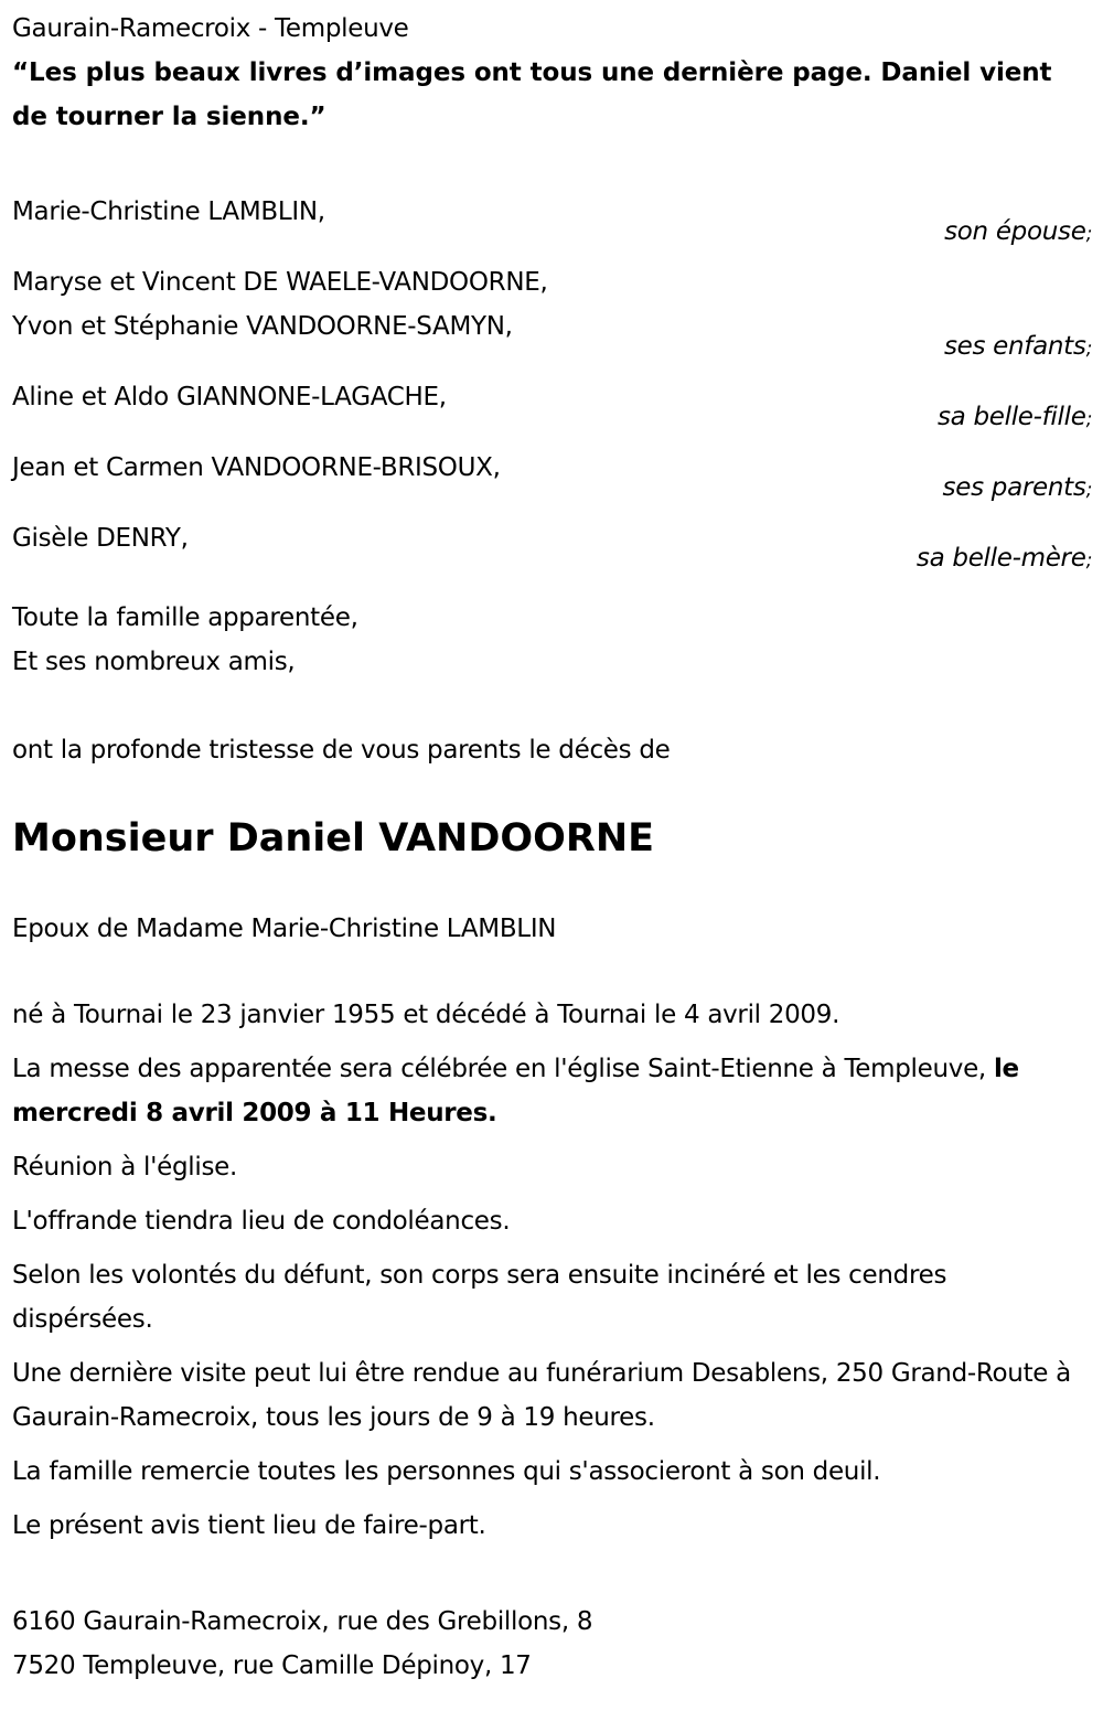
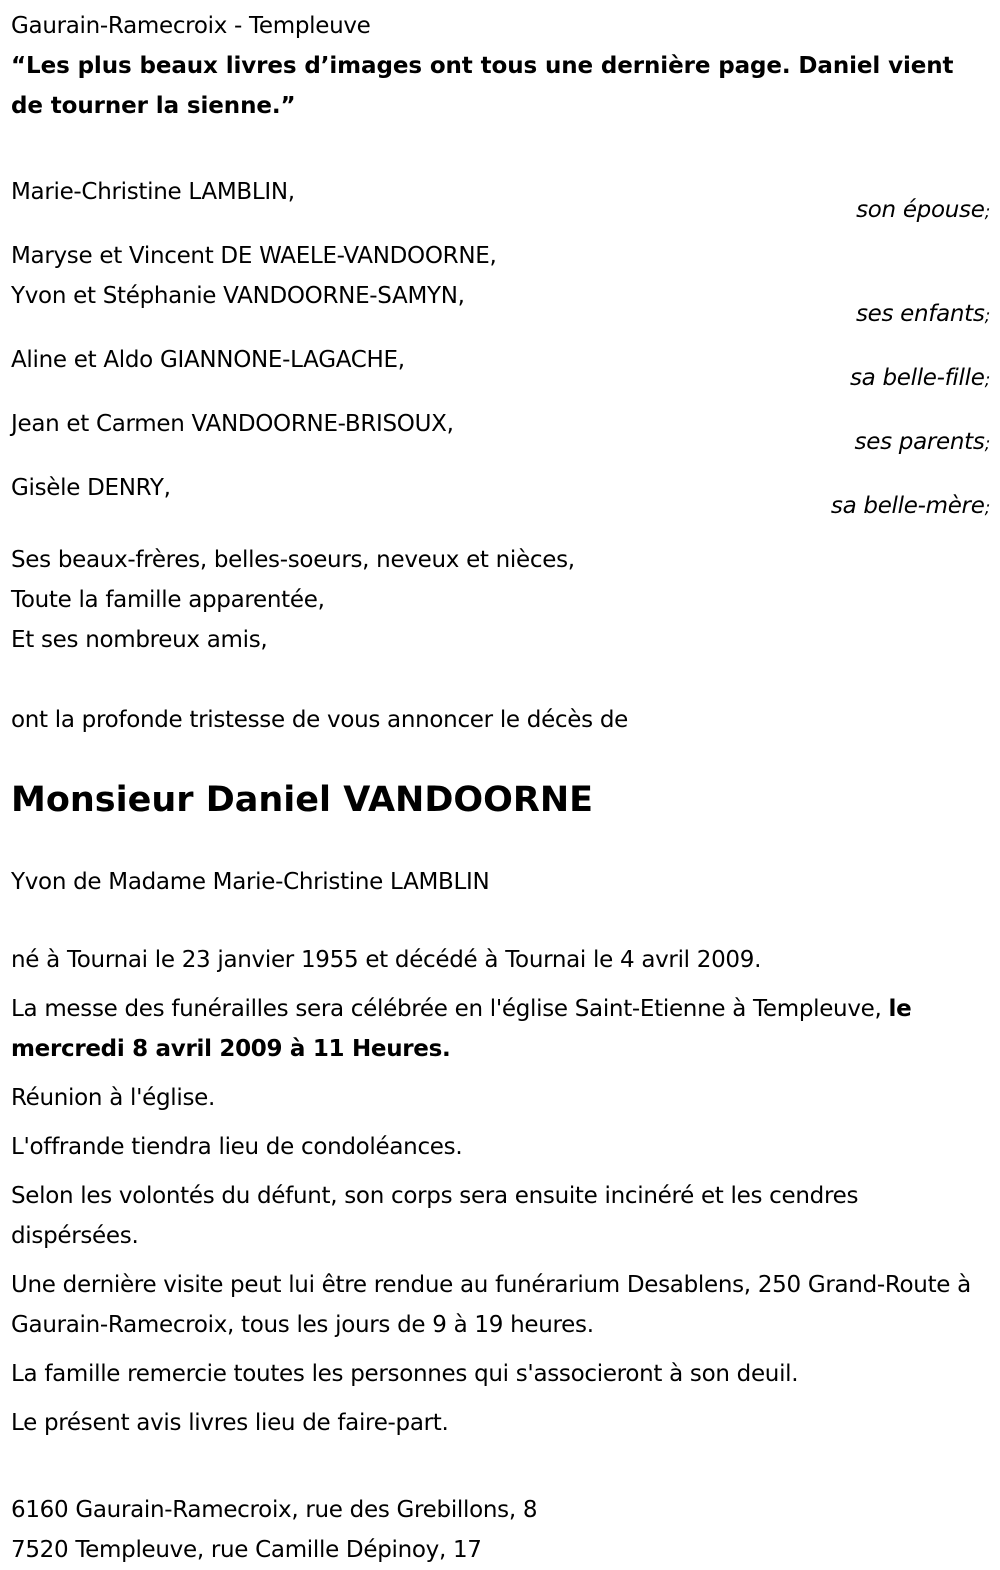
  Gaurain-Ramecroix - Templeuve
  “Les plus beaux livres d’images ont tous une dernière page. Daniel vient de tourner la sienne.”
  Marie-Christine LAMBLIN,
  son épouse;
  Maryse et Vincent DE WAELE-VANDOORNE,
  Yvon et Stéphanie VANDOORNE-SAMYN,
  ses enfants;
  Aline et Aldo GIANNONE-LAGACHE,
  sa belle-fille;
  Jean et Carmen VANDOORNE-BRISOUX,
  ses parents;
  Gisèle DENRY,
  sa belle-mère;
+ Ses beaux-frères, belles-soeurs, neveux et nièces,
  Toute la famille apparentée,
  Et ses nombreux amis,
- ont la profonde tristesse de vous parents le décès de
+ ont la profonde tristesse de vous annoncer le décès de
  Monsieur Daniel VANDOORNE
- Epoux de Madame Marie-Christine LAMBLIN
+ Yvon de Madame Marie-Christine LAMBLIN
  né à Tournai le 23 janvier 1955 et décédé à Tournai le 4 avril 2009.
- La messe des apparentée sera célébrée en l'église Saint-Etienne à Templeuve, le mercredi 8 avril 2009 à 11 Heures.
+ La messe des funérailles sera célébrée en l'église Saint-Etienne à Templeuve, le mercredi 8 avril 2009 à 11 Heures.
  Réunion à l'église.
  L'offrande tiendra lieu de condoléances.
  Selon les volontés du défunt, son corps sera ensuite incinéré et les cendres dispérsées.
  Une dernière visite peut lui être rendue au funérarium Desablens, 250 Grand-Route à Gaurain-Ramecroix, tous les jours de 9 à 19 heures.
  La famille remercie toutes les personnes qui s'associeront à son deuil.
- Le présent avis tient lieu de faire-part.
+ Le présent avis livres lieu de faire-part.
  6160 Gaurain-Ramecroix, rue des Grebillons, 8
  7520 Templeuve, rue Camille Dépinoy, 17
